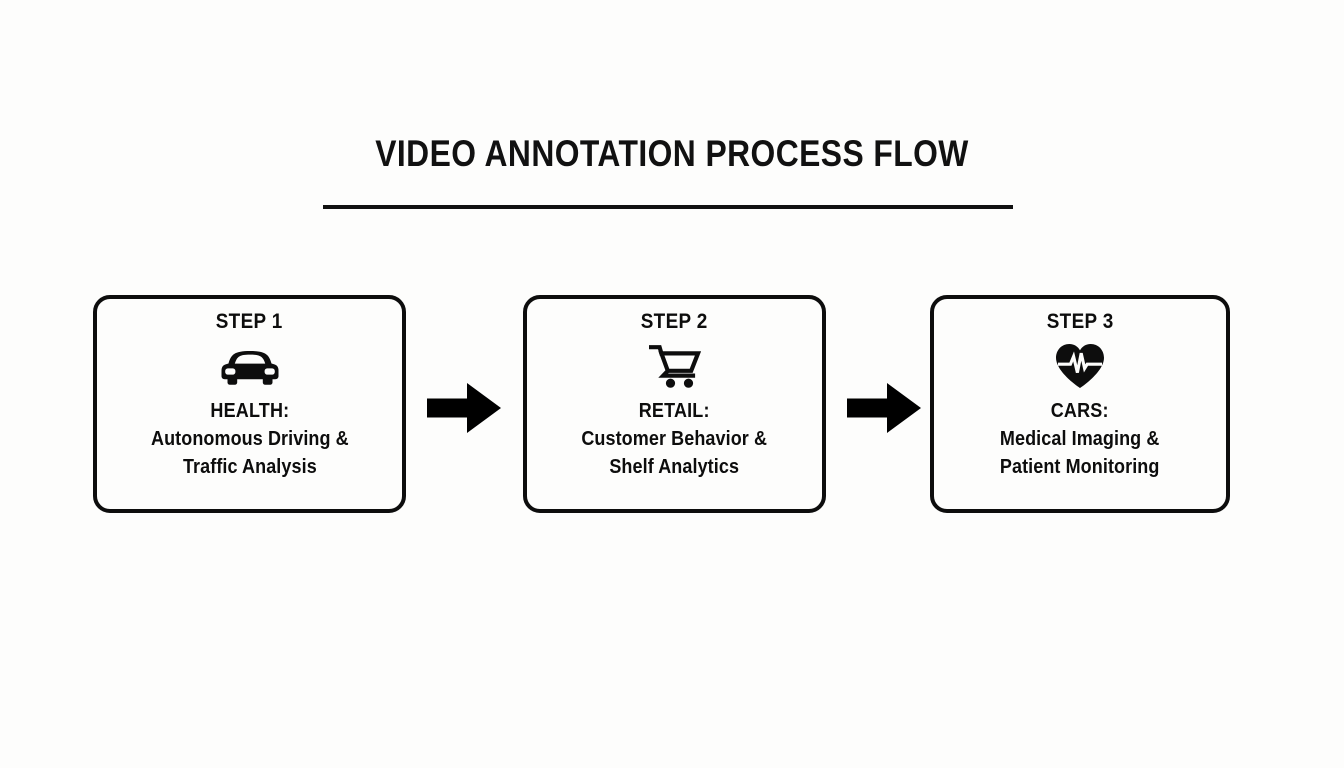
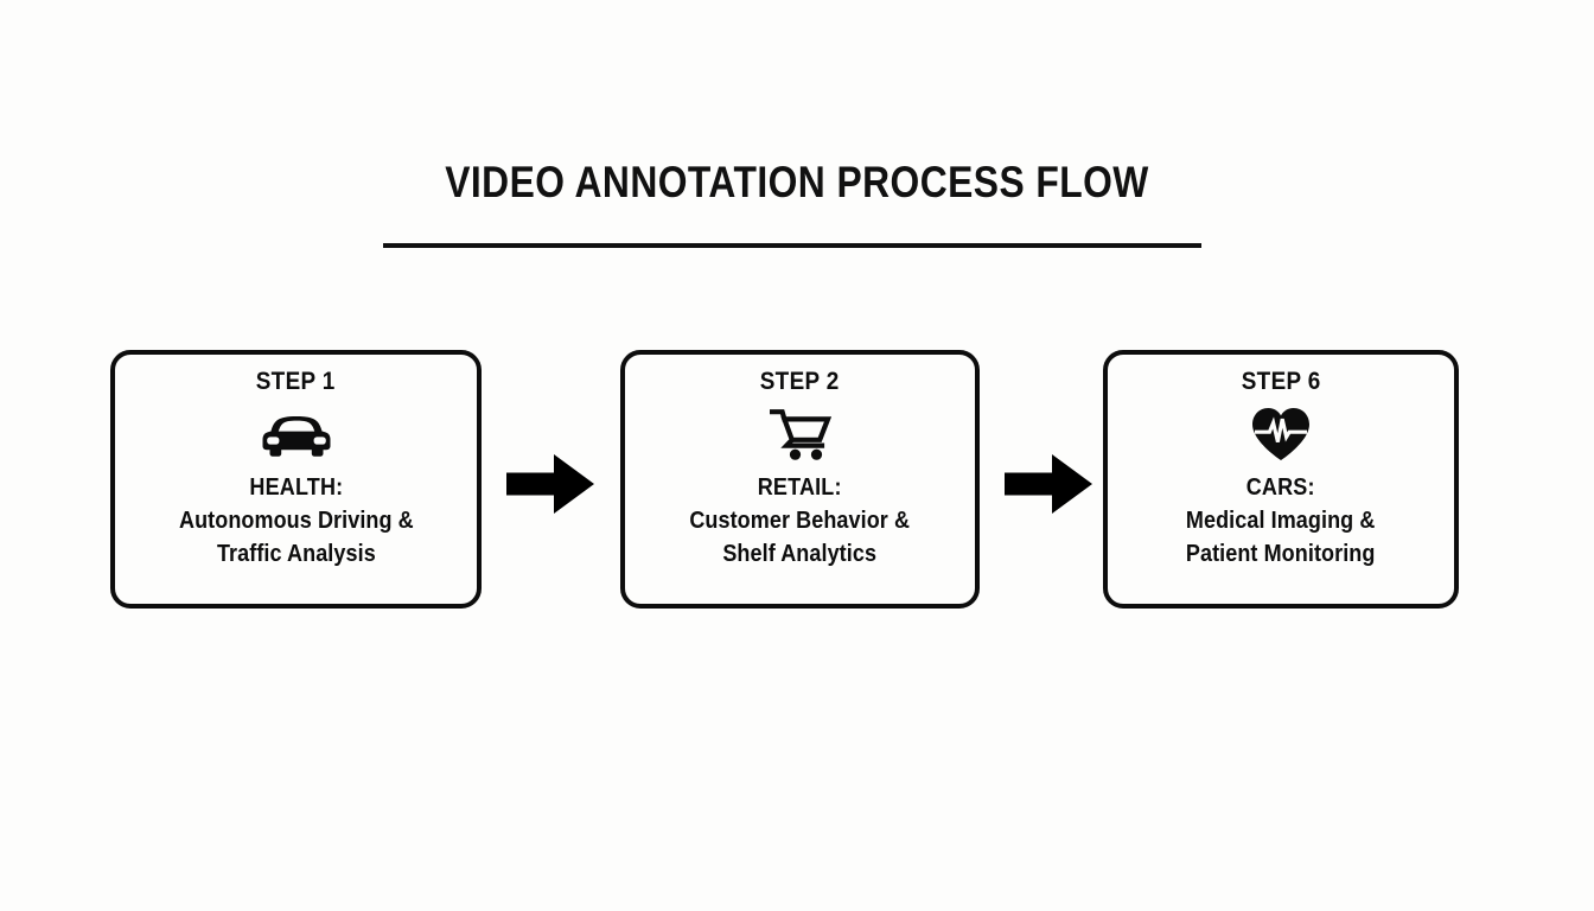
  VIDEO ANNOTATION PROCESS FLOW
  STEP 1
  HEALTH:
  Autonomous Driving &
  Traffic Analysis
  STEP 2
  RETAIL:
  Customer Behavior &
  Shelf Analytics
- STEP 3
+ STEP 6
  CARS:
  Medical Imaging &
  Patient Monitoring
